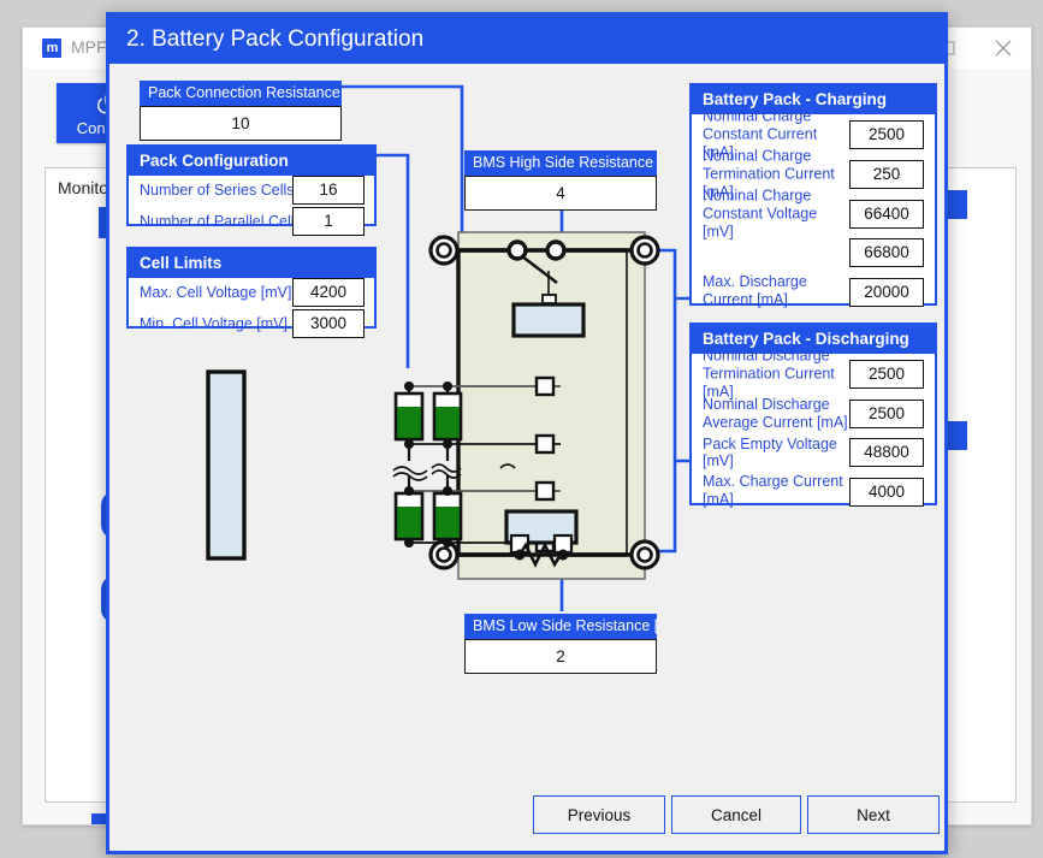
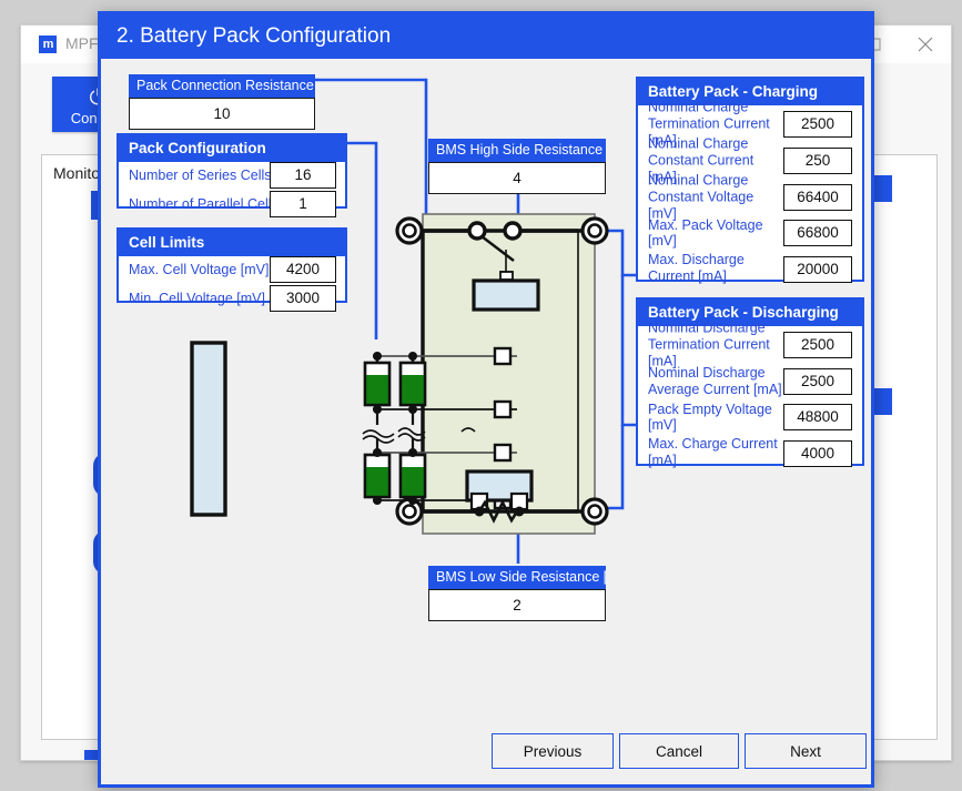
  m
  2. Battery Pack Configuration
  Pack Connection Resistance
  10
  Pack Configuration
  Number of Series Cells
  16
  Number of Parallel Cel
  1
  Cell Limits
  Max. Cell Voltage [mV]
  4200
  Min. Cell Voltage [mV]
  3000
  BMS High Side Resistance
  4
  BMS Low Side Resistance [
  2
  Battery Pack - Charging
- Nominal Charge Constant Current [mA]
+ Nominal Charge Termination Current [mA]
  2500
- Nominal Charge Termination Current [mA]
+ Nominal Charge Constant Current [mA]
  250
  Nominal Charge Constant Voltage [mV]
  66400
+ Max. Pack Voltage [mV]
  66800
  Max. Discharge Current [mA]
  20000
  Battery Pack - Discharging
  Nominal Discharge Termination Current [mA]
  2500
  Nominal Discharge Average Current [mA]
  2500
  Pack Empty Voltage [mV]
  48800
  Max. Charge Current [mA]
  4000
  Previous
  Cancel
  Next
